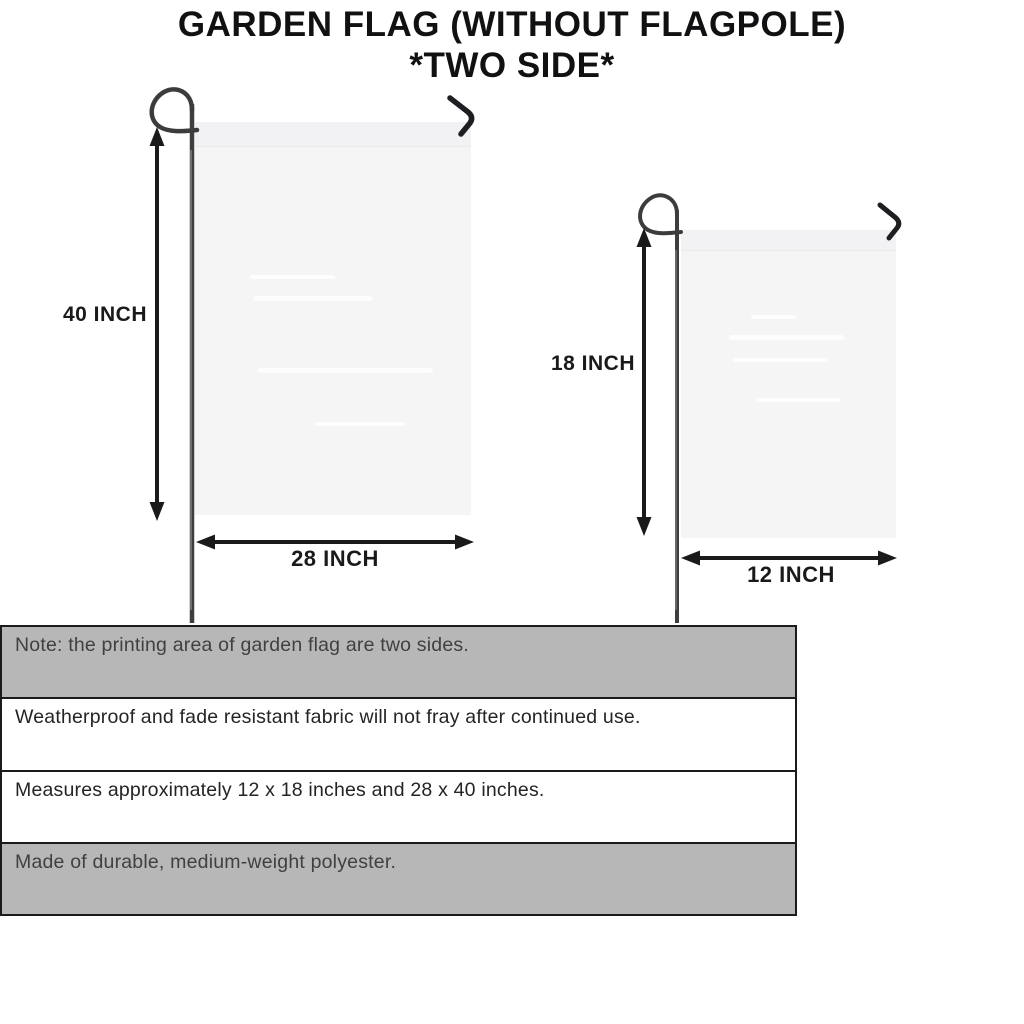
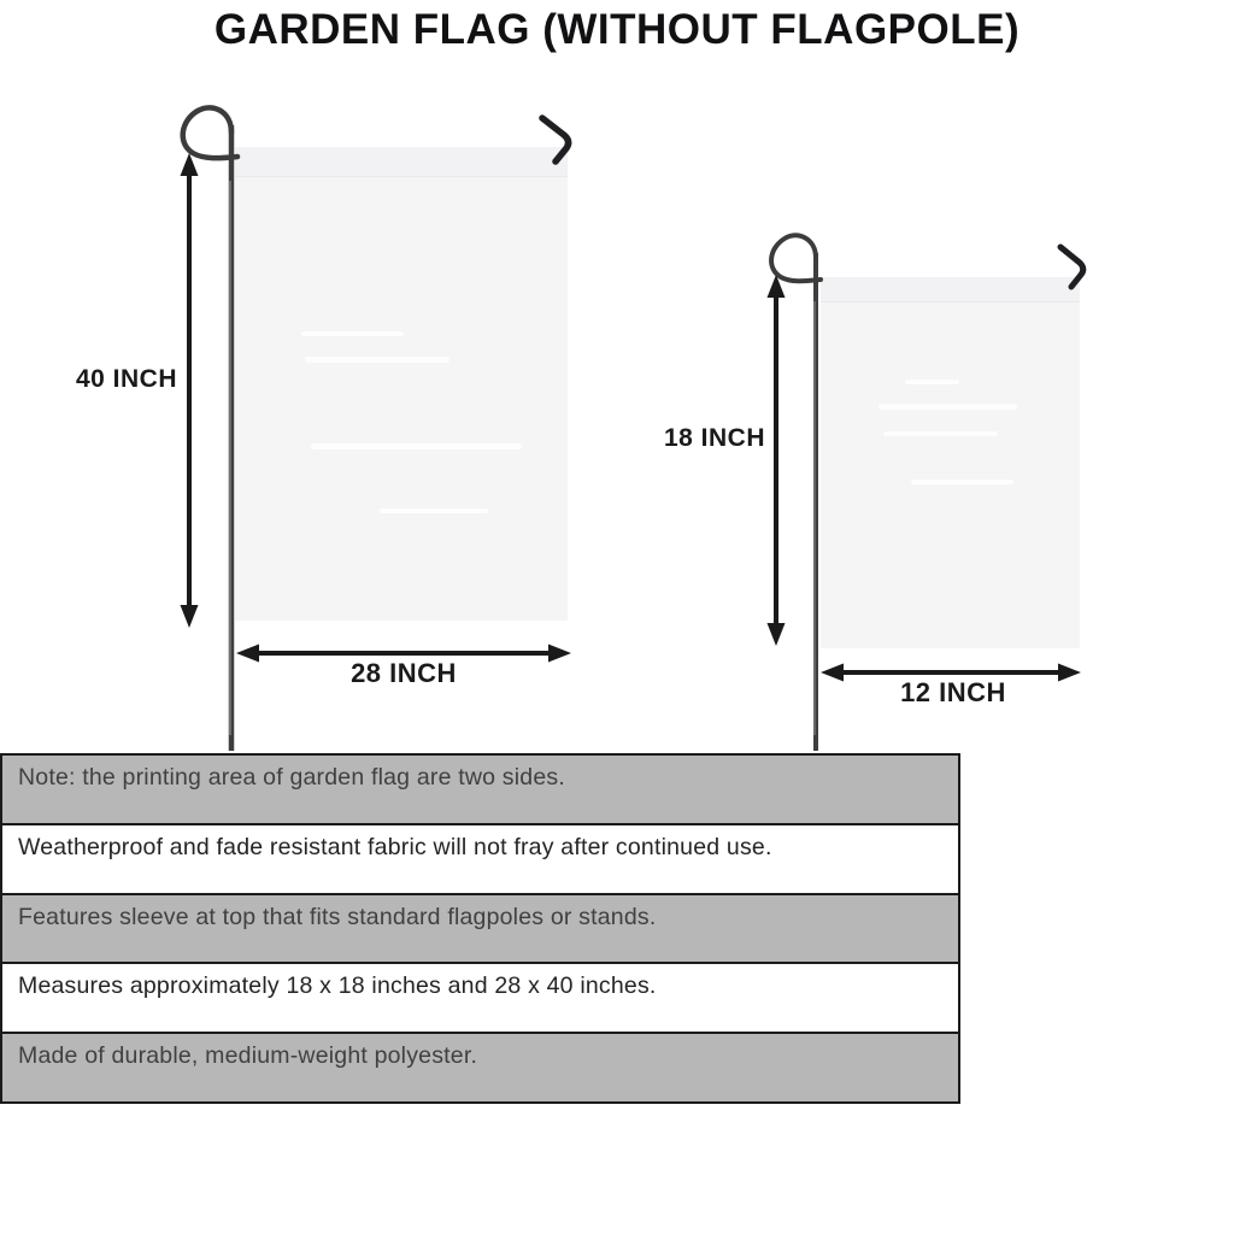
  GARDEN FLAG (WITHOUT FLAGPOLE)
- *TWO SIDE*
  40 INCH
  28 INCH
  18 INCH
  12 INCH
  Note: the printing area of garden flag are two sides.
  Weatherproof and fade resistant fabric will not fray after continued use.
+ Features sleeve at top that fits standard flagpoles or stands.
- Measures approximately 12 x 18 inches and 28 x 40 inches.
+ Measures approximately 18 x 18 inches and 28 x 40 inches.
  Made of durable, medium-weight polyester.
